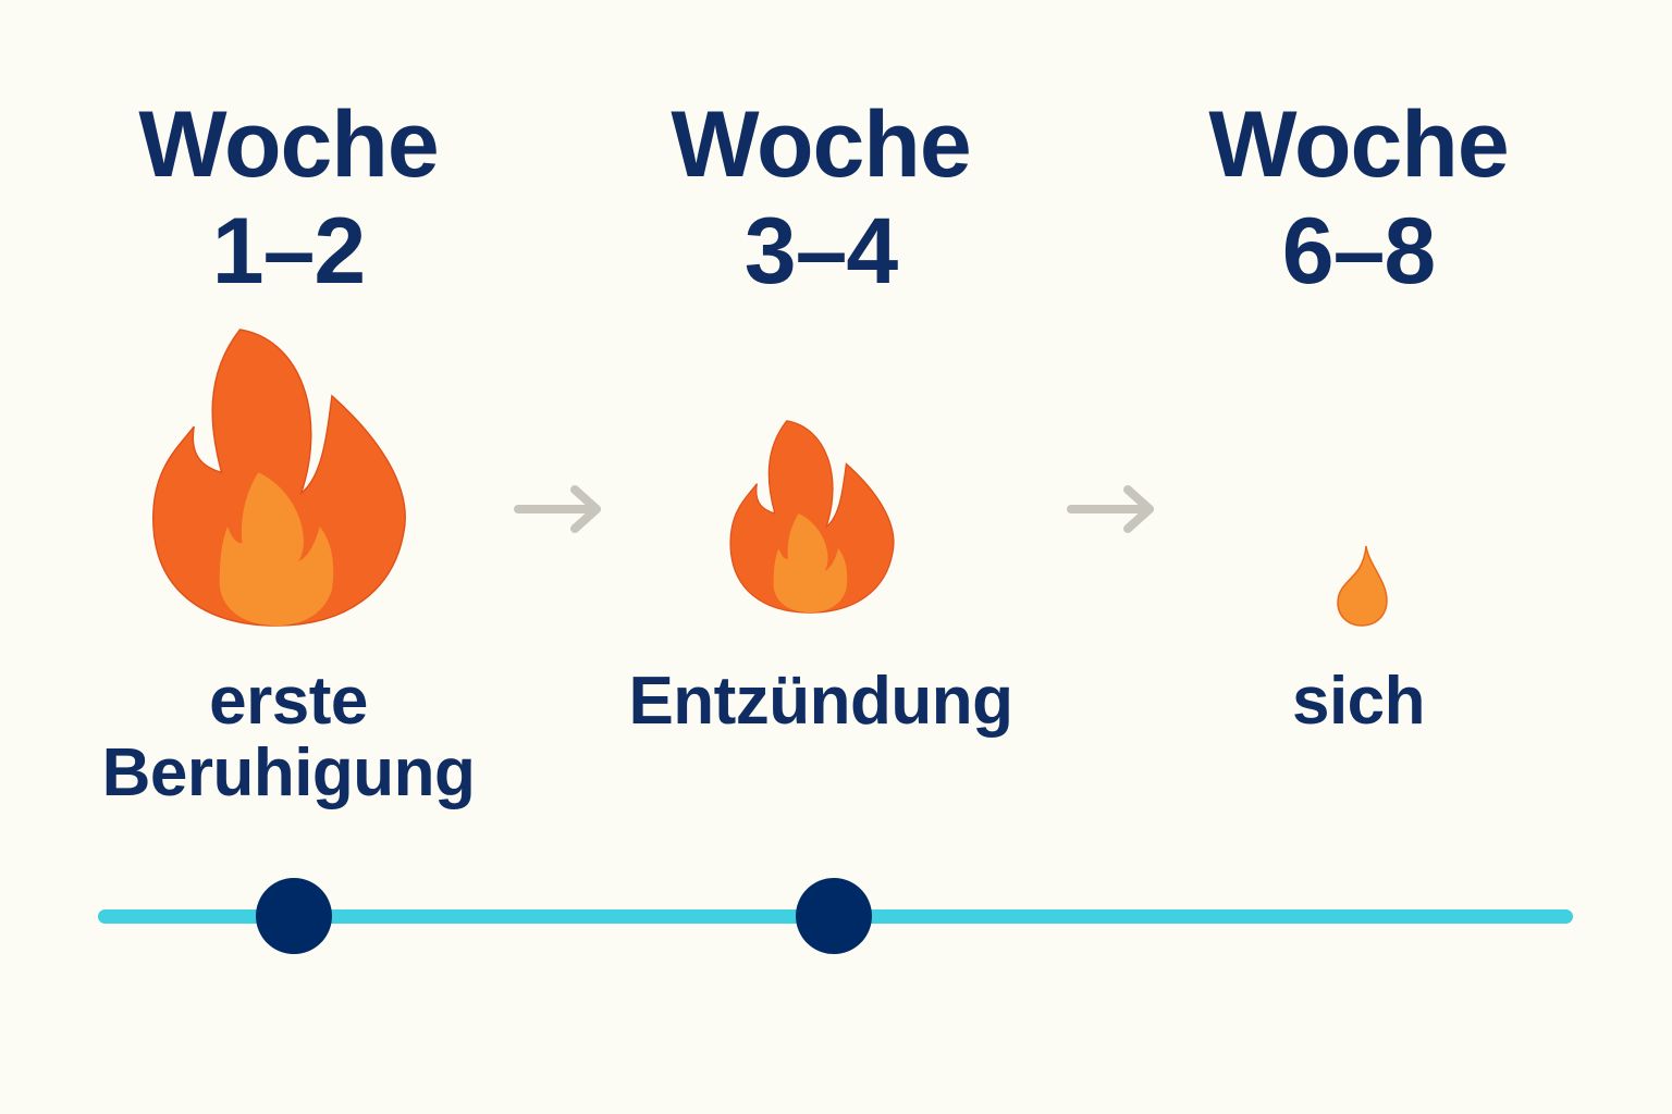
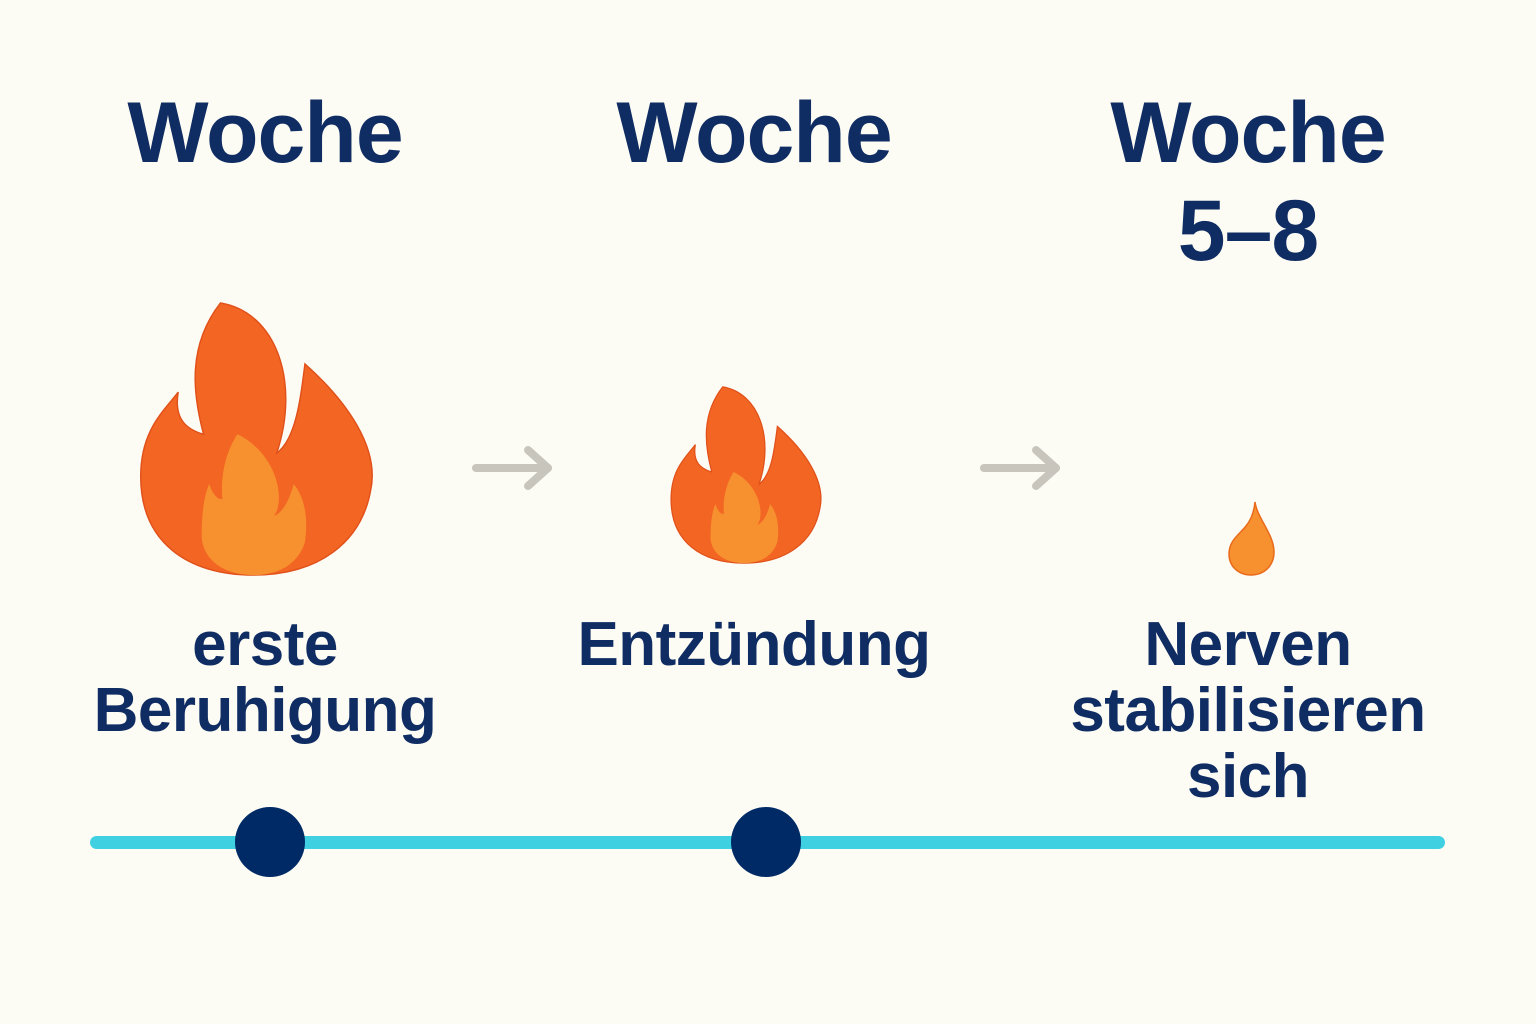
  Woche
- 1–2
  erste
  Beruhigung
  Woche
- 3–4
  Entzündung
  Woche
- 6–8
+ 5–8
+ Nerven
+ stabilisieren
  sich
